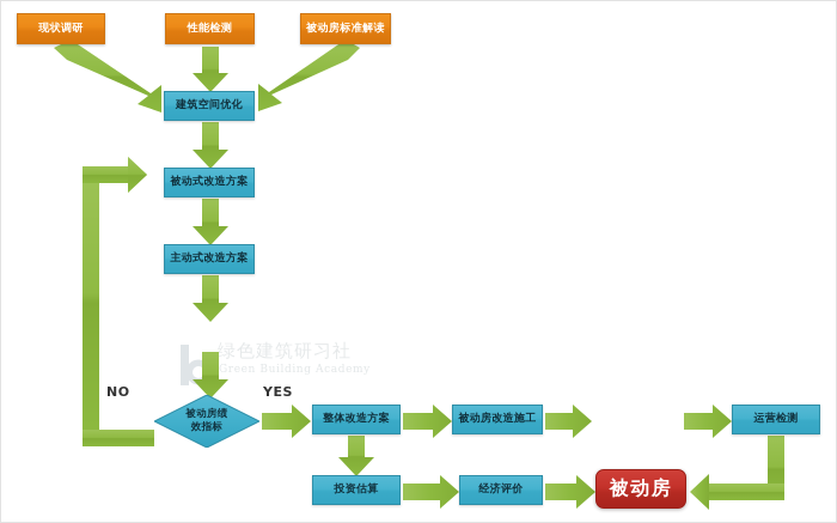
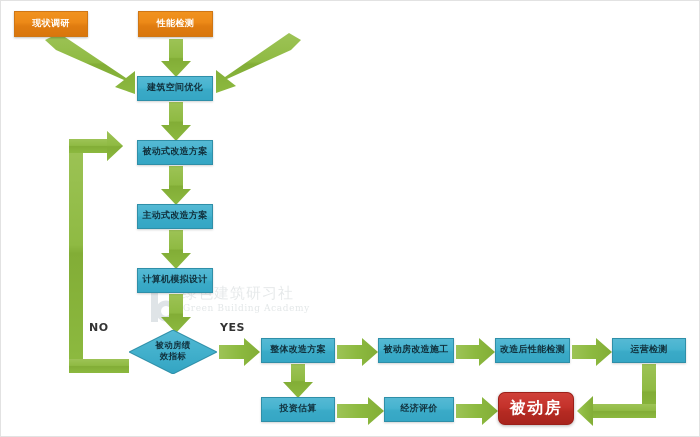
  绿色建筑研习社
  Green Building Academy
  现状调研
  性能检测
- 被动房标准解读
  建筑空间优化
  被动式改造方案
  主动式改造方案
+ 计算机模拟设计
  被动房绩
  效指标
  NO
  YES
  整体改造方案
  被动房改造施工
+ 改造后性能检测
  运营检测
  投资估算
  经济评价
  被动房
